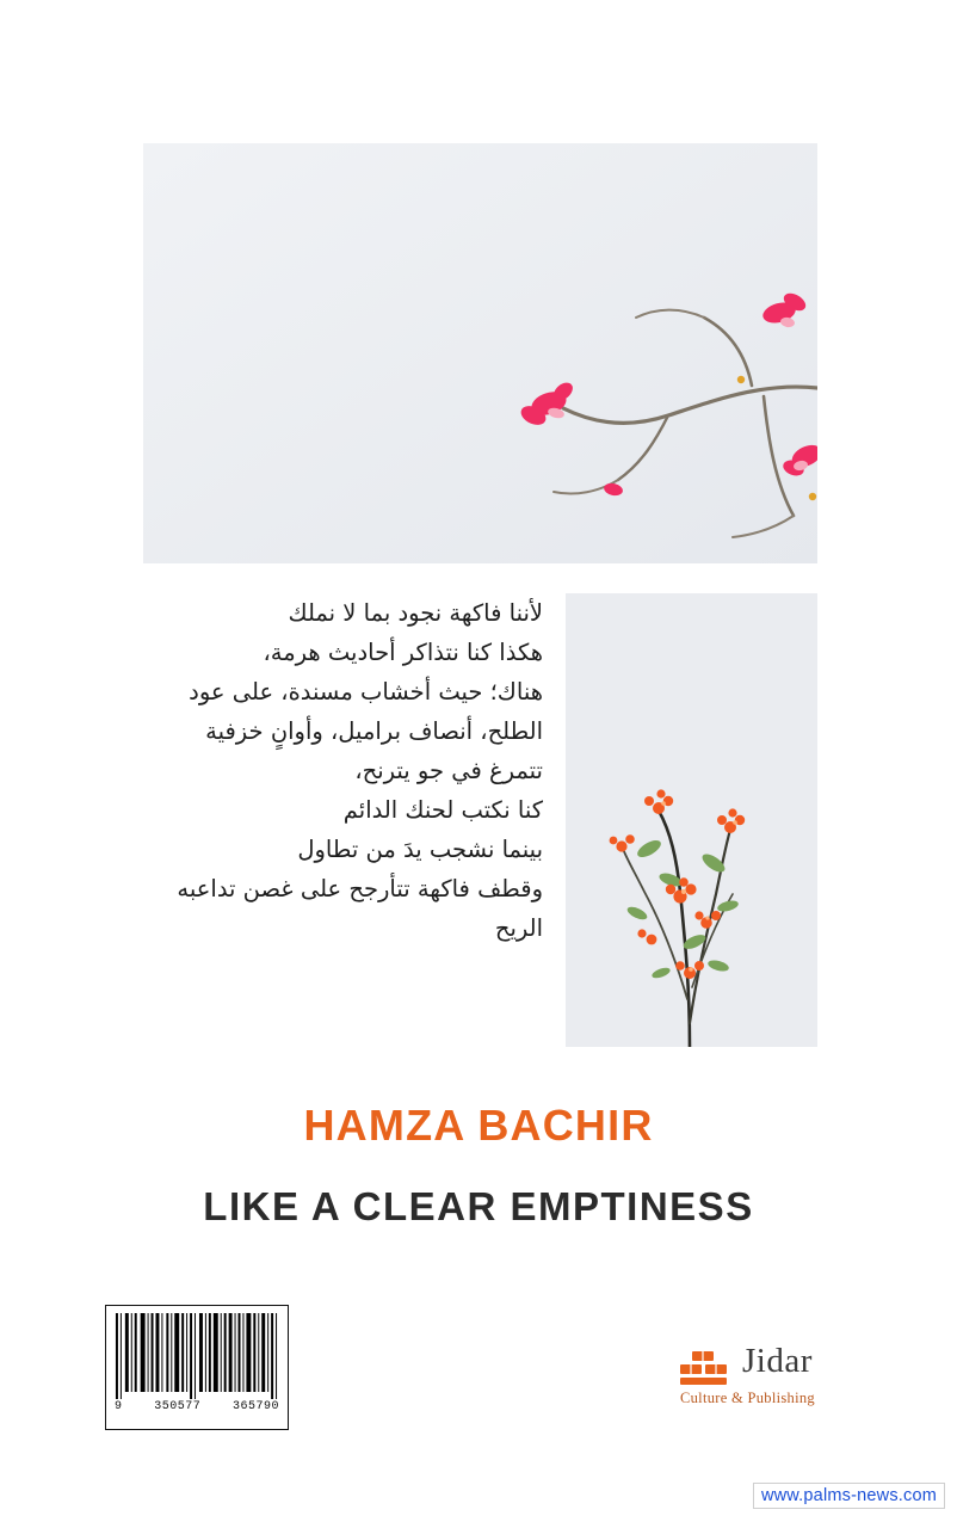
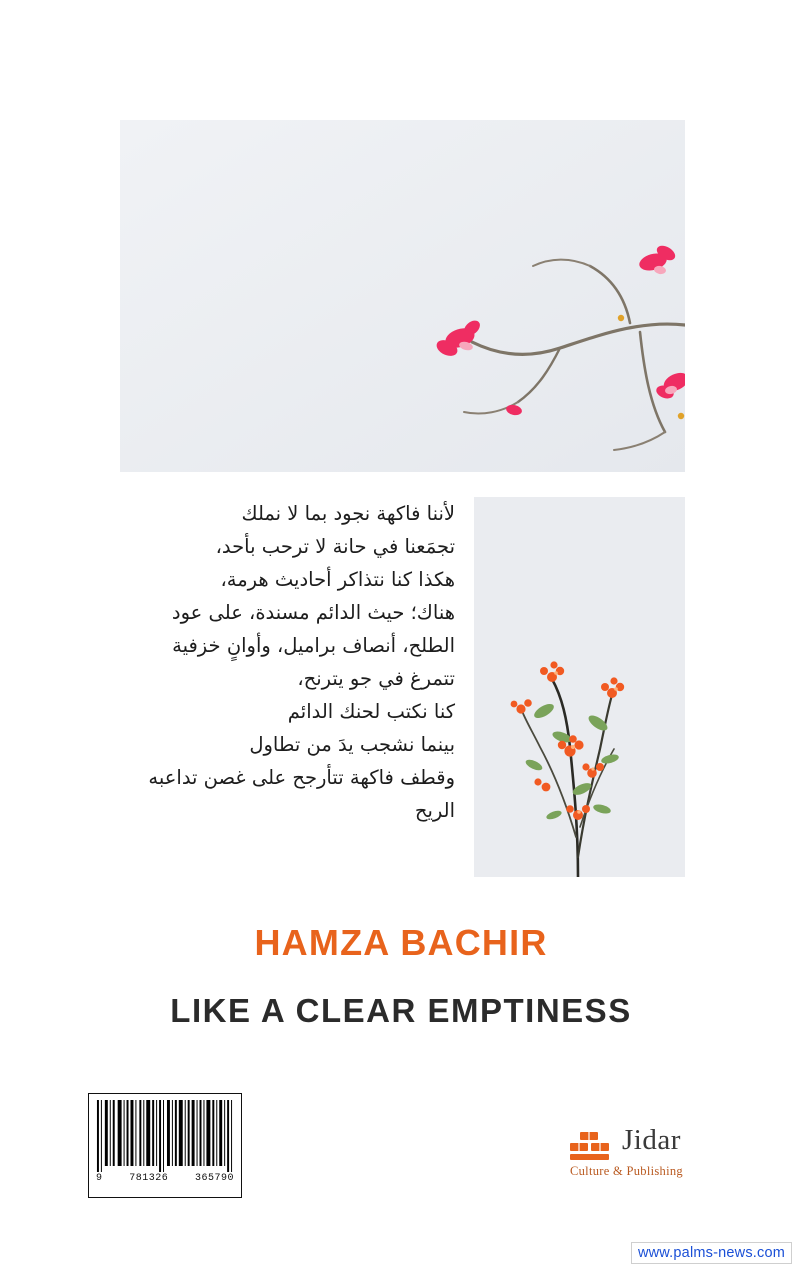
  لأننا فاكهة نجود بما لا نملك
+ تجمَعنا في حانة لا ترحب بأحد،
  هكذا كنا نتذاكر أحاديث هرمة،
- هناك؛ حيث أخشاب مسندة، على عود
+ هناك؛ حيث الدائم مسندة، على عود
  الطلح، أنصاف براميل، وأوانٍ خزفية
  تتمرغ في جو يترنح،
  كنا نكتب لحنك الدائم
  بينما نشجب يدَ من تطاول
  وقطف فاكهة تتأرجح على غصن تداعبه
  الريح
  HAMZA BACHIR
  LIKE A CLEAR EMPTINESS
  9
- 350577
+ 781326
  365790
  Jidar
  Culture & Publishing
  www.palms-news.com
